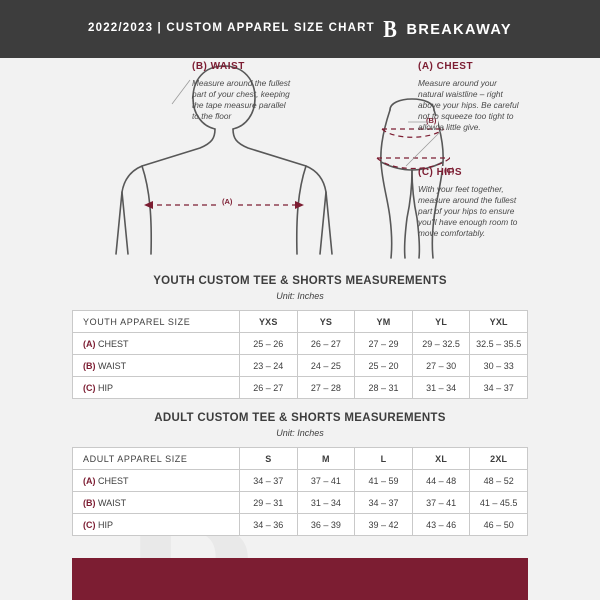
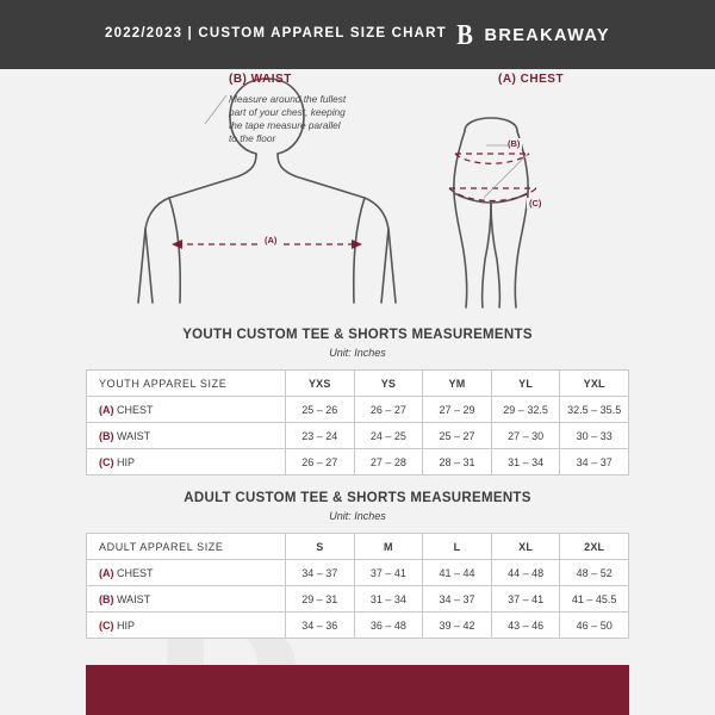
  2022/2023 | CUSTOM APPAREL SIZE CHART
  B
  BREAKAWAY
  (A)
  (B)
  (C)
  (B) WAIST
  Measure around the fullest part of your chest, keeping the tape measure parallel to the floor
  (A) CHEST
- Measure around your natural waistline – right above your hips. Be careful not to squeeze too tight to allow a little give.
- (C) HIPS
- With your feet together, measure around the fullest part of your hips to ensure you'll have enough room to move comfortably.
  YOUTH CUSTOM TEE & SHORTS MEASUREMENTS
  Unit: Inches
  YOUTH APPAREL SIZE	YXS	YS	YM	YL	YXL
  (A) CHEST	25 – 26	26 – 27	27 – 29	29 – 32.5	32.5 – 35.5
- (B) WAIST	23 – 24	24 – 25	25 – 20	27 – 30	30 – 33
+ (B) WAIST	23 – 24	24 – 25	25 – 27	27 – 30	30 – 33
  (C) HIP	26 – 27	27 – 28	28 – 31	31 – 34	34 – 37
  ADULT CUSTOM TEE & SHORTS MEASUREMENTS
  Unit: Inches
  ADULT APPAREL SIZE	S	M	L	XL	2XL
- (A) CHEST	34 – 37	37 – 41	41 – 59	44 – 48	48 – 52
+ (A) CHEST	34 – 37	37 – 41	41 – 44	44 – 48	48 – 52
  (B) WAIST	29 – 31	31 – 34	34 – 37	37 – 41	41 – 45.5
- (C) HIP	34 – 36	36 – 39	39 – 42	43 – 46	46 – 50
+ (C) HIP	34 – 36	36 – 48	39 – 42	43 – 46	46 – 50
